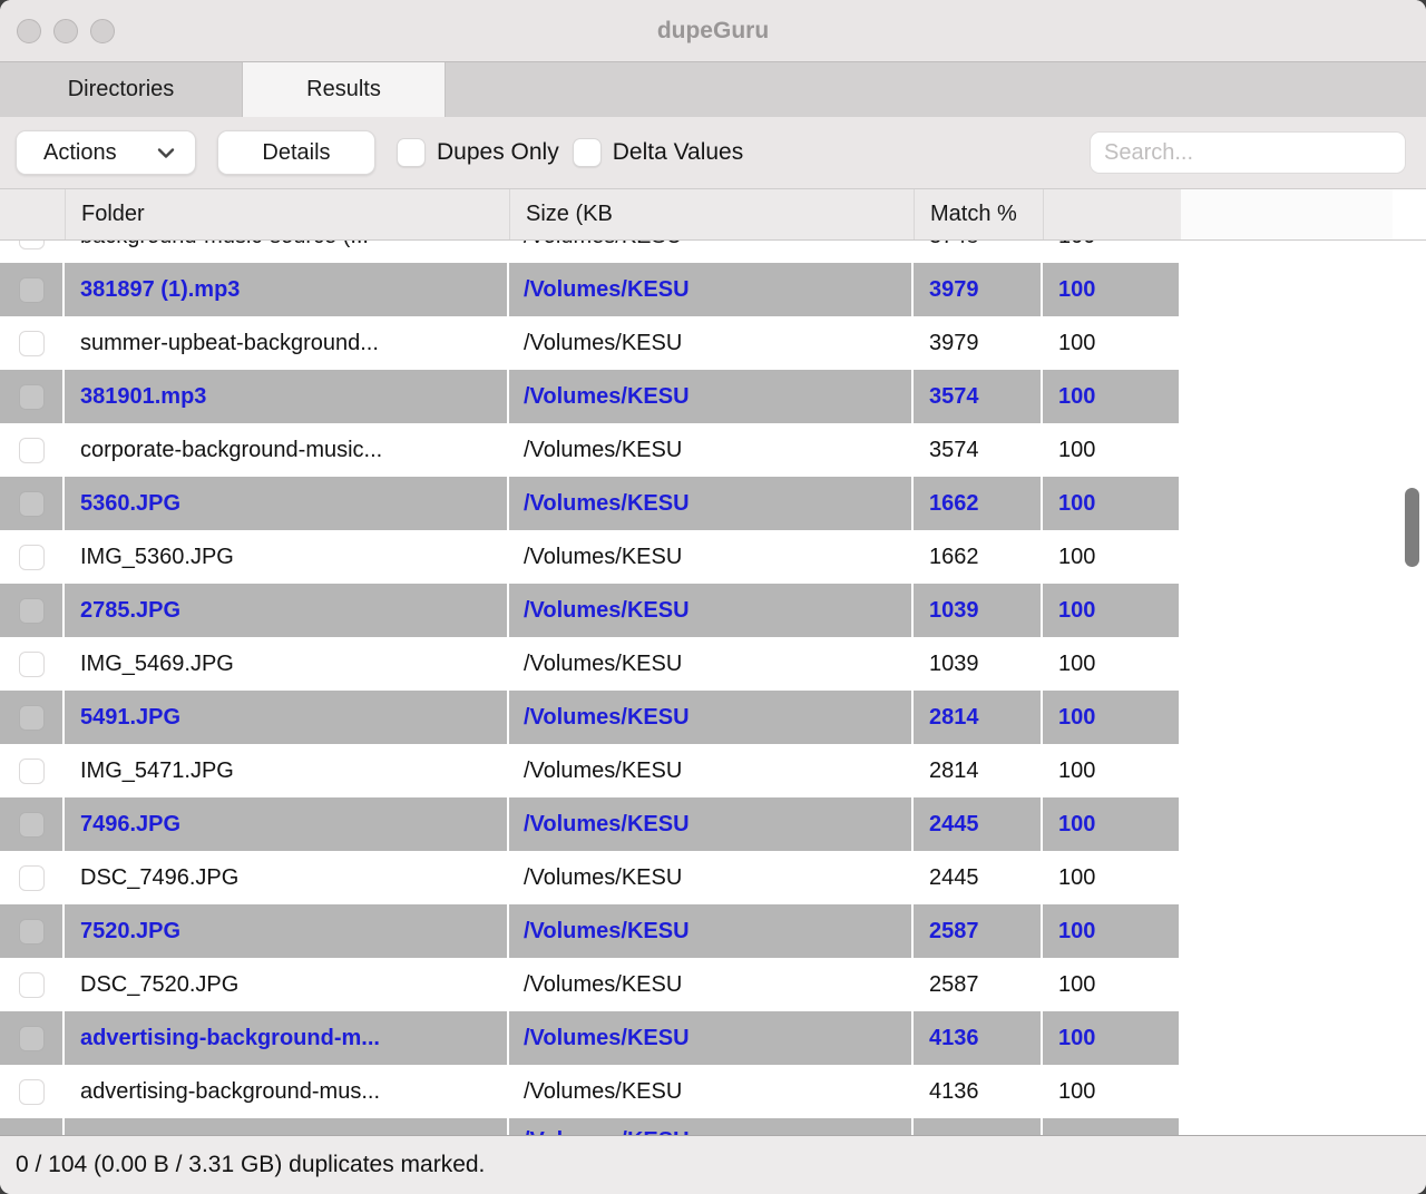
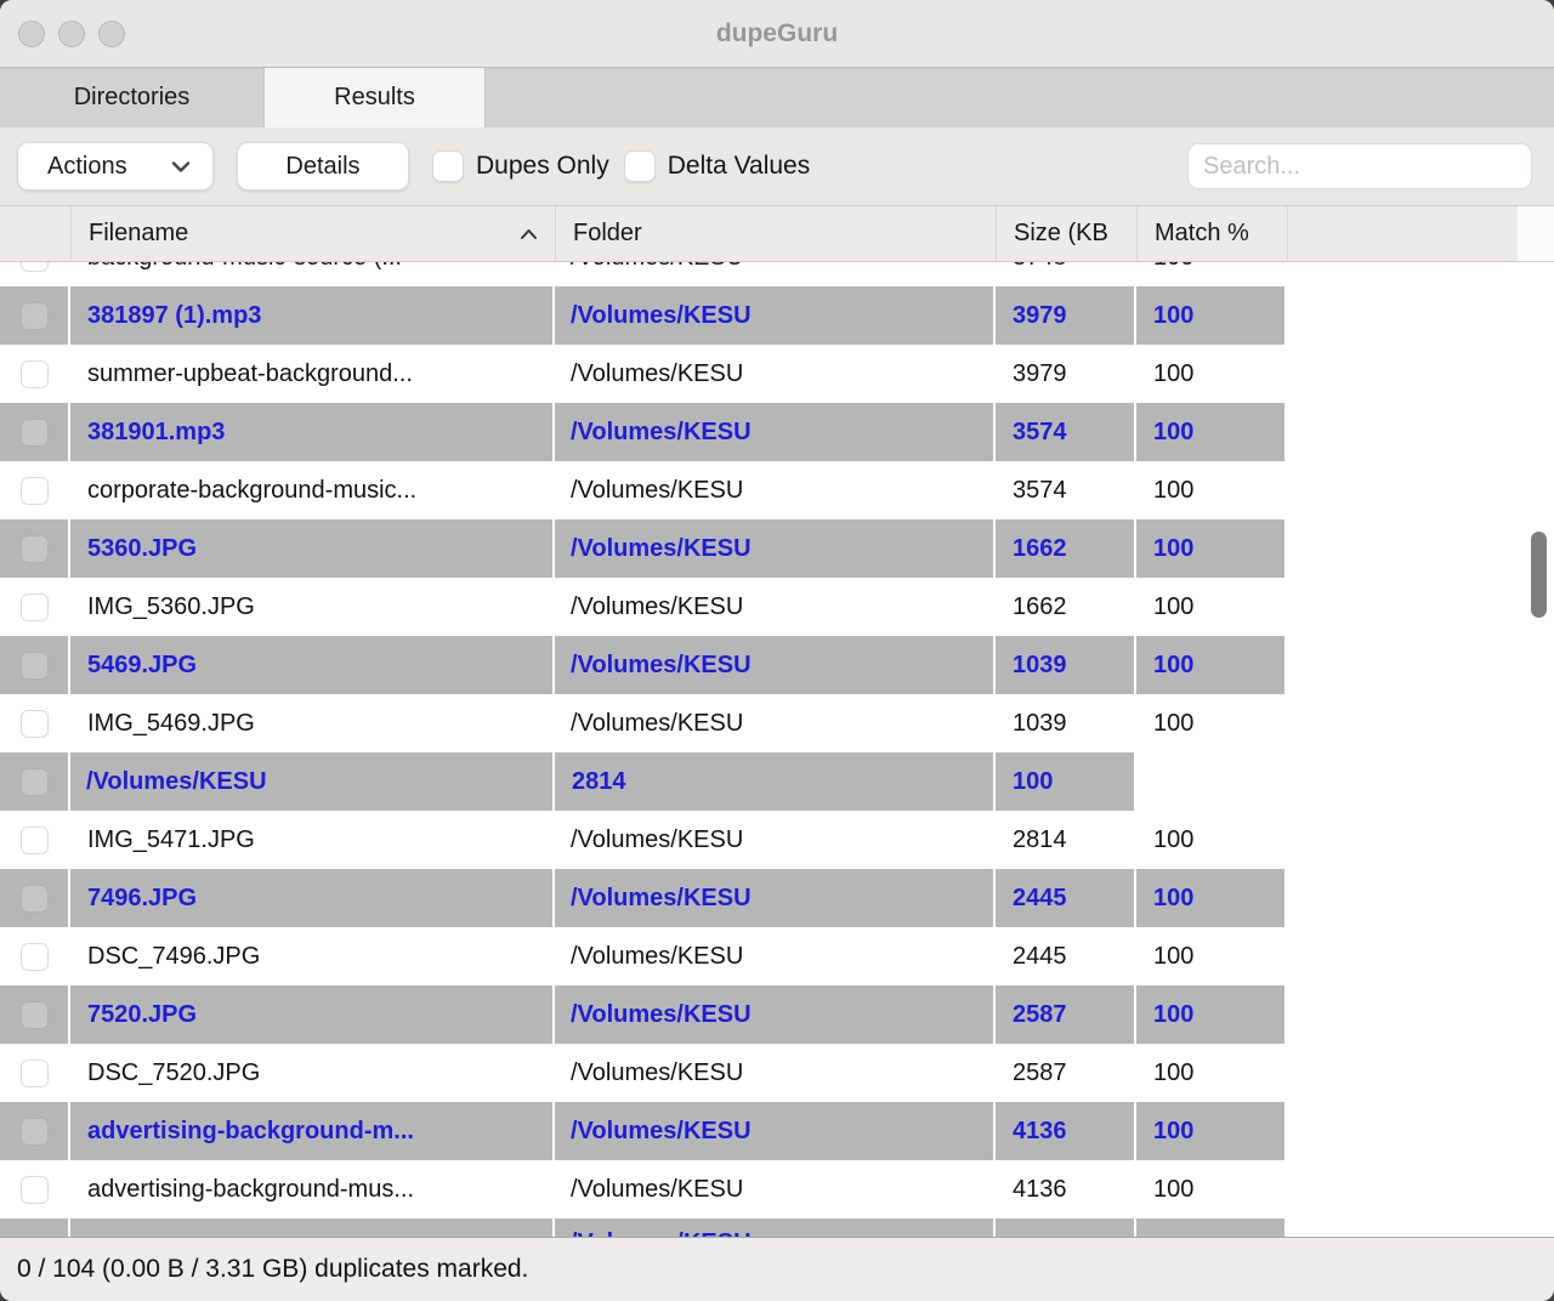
  dupeGuru
  Directories
  Results
  Actions
  Details
  Dupes Only
  Delta Values
  Search...
+ Filename
  Folder
  Size (KB
  Match %
  381897 (1).mp3
  /Volumes/KESU
  3979
  100
  summer-upbeat-background...
  /Volumes/KESU
  3979
  100
  381901.mp3
  /Volumes/KESU
  3574
  100
  corporate-background-music...
  /Volumes/KESU
  3574
  100
  5360.JPG
  /Volumes/KESU
  1662
  100
  IMG_5360.JPG
  /Volumes/KESU
  1662
  100
- 2785.JPG
+ 5469.JPG
  /Volumes/KESU
  1039
  100
  IMG_5469.JPG
  /Volumes/KESU
  1039
  100
- 5491.JPG
  /Volumes/KESU
  2814
  100
  IMG_5471.JPG
  /Volumes/KESU
  2814
  100
  7496.JPG
  /Volumes/KESU
  2445
  100
  DSC_7496.JPG
  /Volumes/KESU
  2445
  100
  7520.JPG
  /Volumes/KESU
  2587
  100
  DSC_7520.JPG
  /Volumes/KESU
  2587
  100
  advertising-background-m...
  /Volumes/KESU
  4136
  100
  advertising-background-mus...
  /Volumes/KESU
  4136
  100
  0 / 104 (0.00 B / 3.31 GB) duplicates marked.
